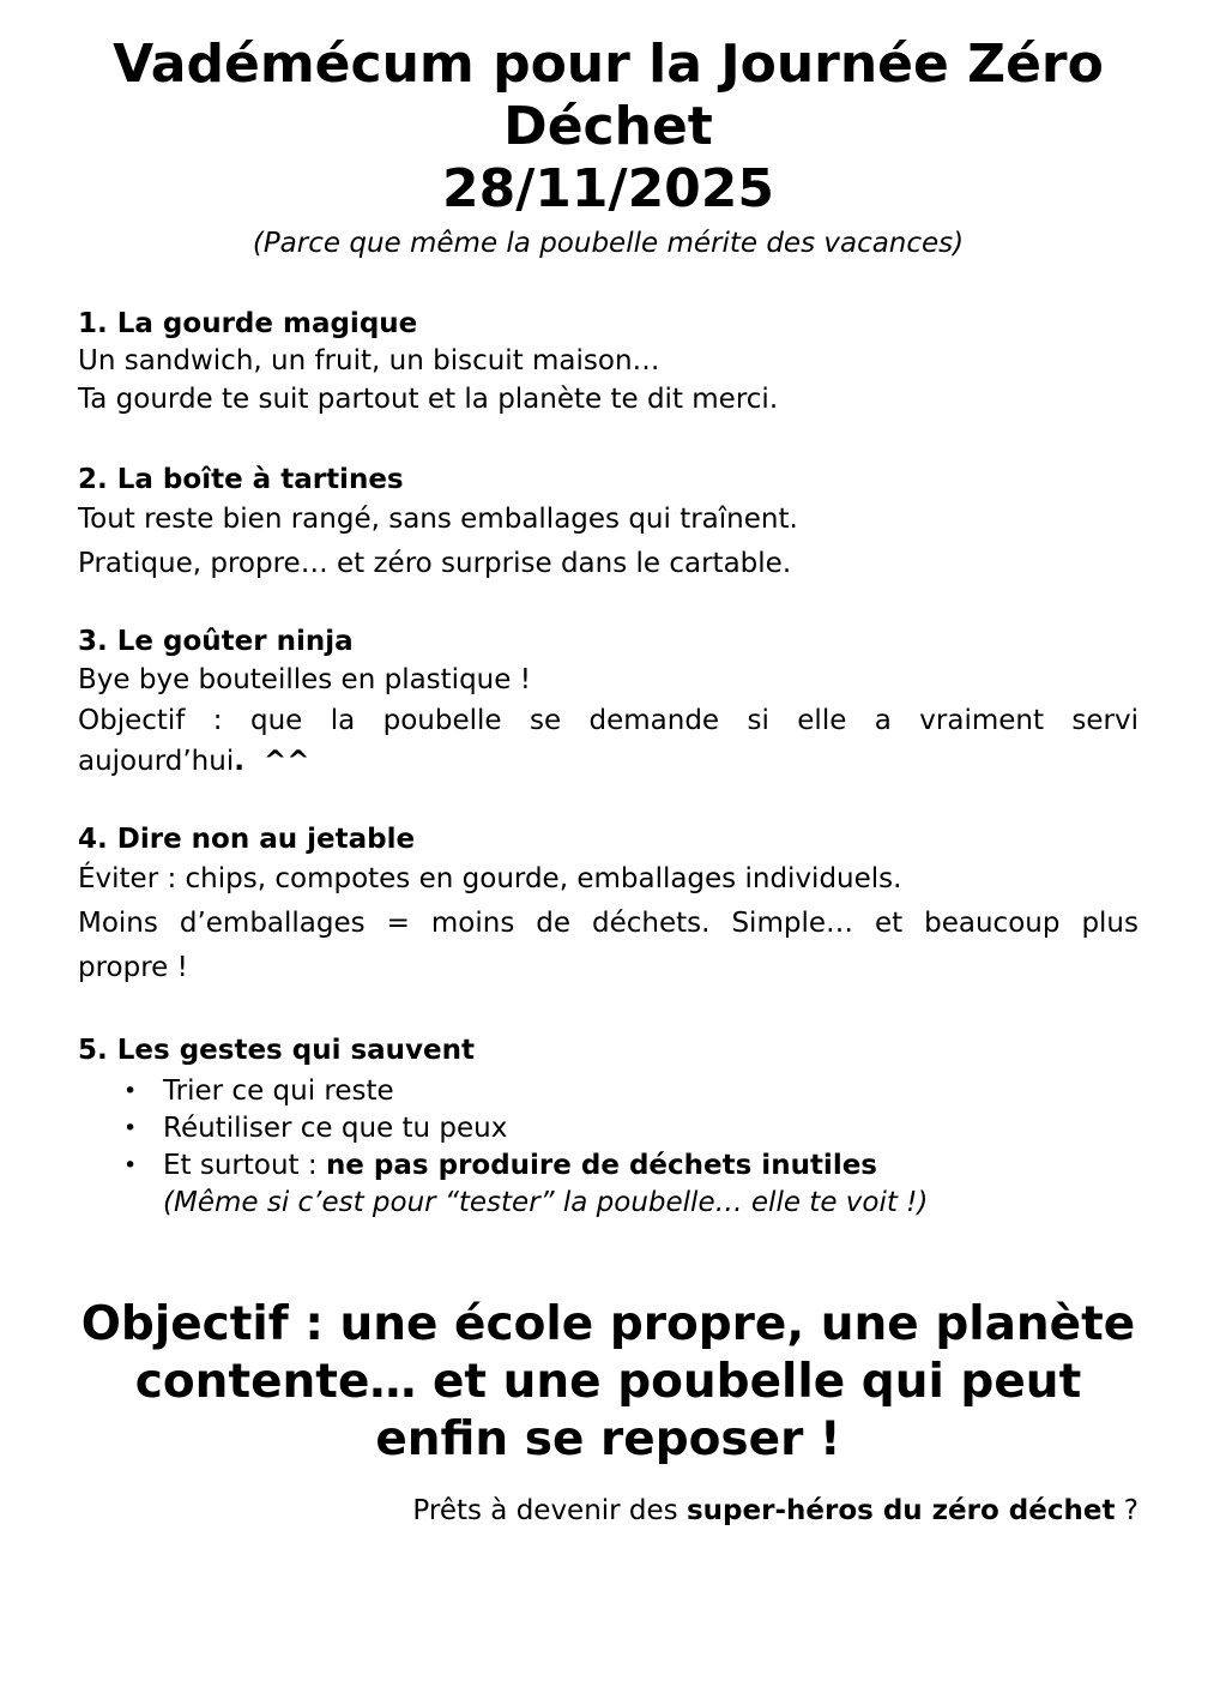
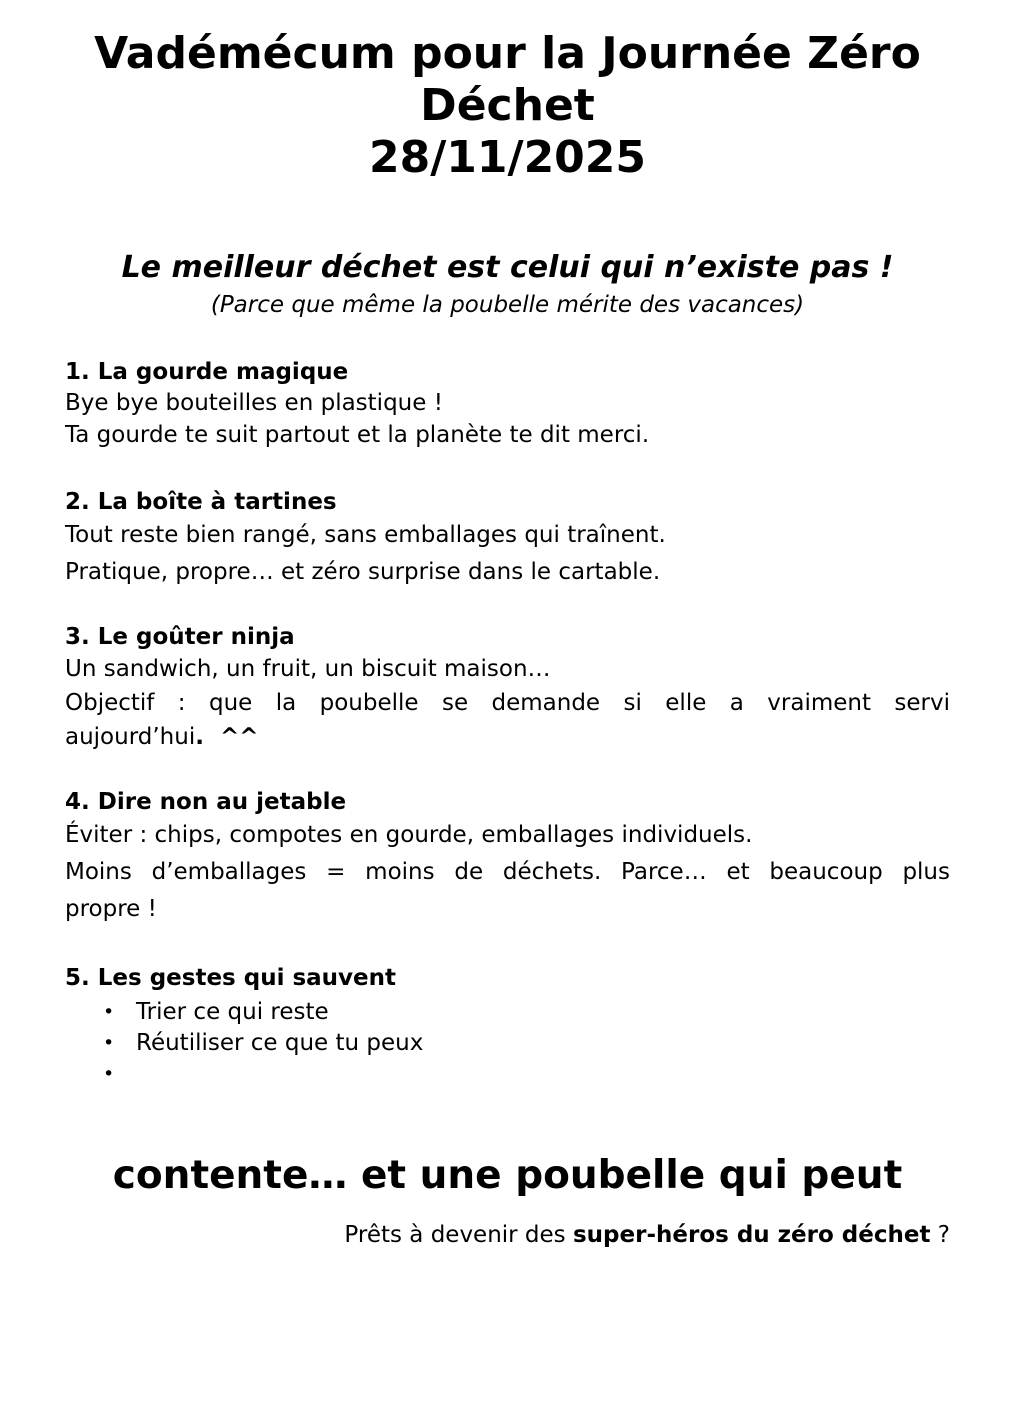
  Vadémécum pour la Journée Zéro
  Déchet
  28/11/2025
+ Le meilleur déchet est celui qui n’existe pas !
  (Parce que même la poubelle mérite des vacances)
  1. La gourde magique
- Un sandwich, un fruit, un biscuit maison…
+ Bye bye bouteilles en plastique !
  Ta gourde te suit partout et la planète te dit merci.
  2. La boîte à tartines
  Tout reste bien rangé, sans emballages qui traînent.
  Pratique, propre… et zéro surprise dans le cartable.
  3. Le goûter ninja
- Bye bye bouteilles en plastique !
+ Un sandwich, un fruit, un biscuit maison…
  Objectif : que la poubelle se demande si elle a vraiment servi
  aujourd’hui. ^^
  4. Dire non au jetable
  Éviter : chips, compotes en gourde, emballages individuels.
- Moins d’emballages = moins de déchets. Simple… et beaucoup plus
+ Moins d’emballages = moins de déchets. Parce… et beaucoup plus
  propre !
  5. Les gestes qui sauvent
  •
  Trier ce qui reste
  •
  Réutiliser ce que tu peux
  •
- Et surtout : ne pas produire de déchets inutiles
- (Même si c’est pour “tester” la poubelle… elle te voit !)
- Objectif : une école propre, une planète
  contente… et une poubelle qui peut
- enfin se reposer !
  Prêts à devenir des super-héros du zéro déchet ?
